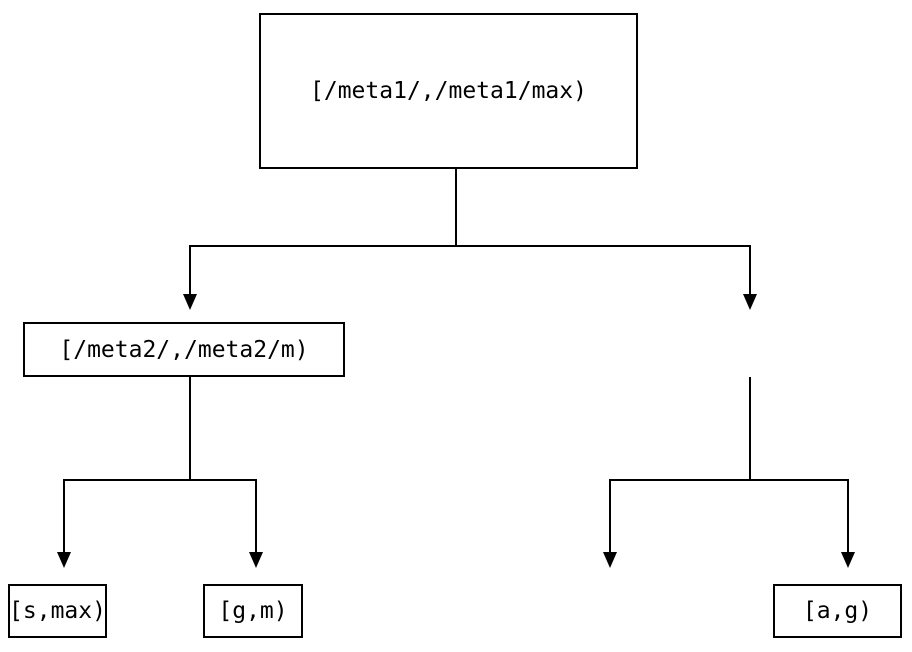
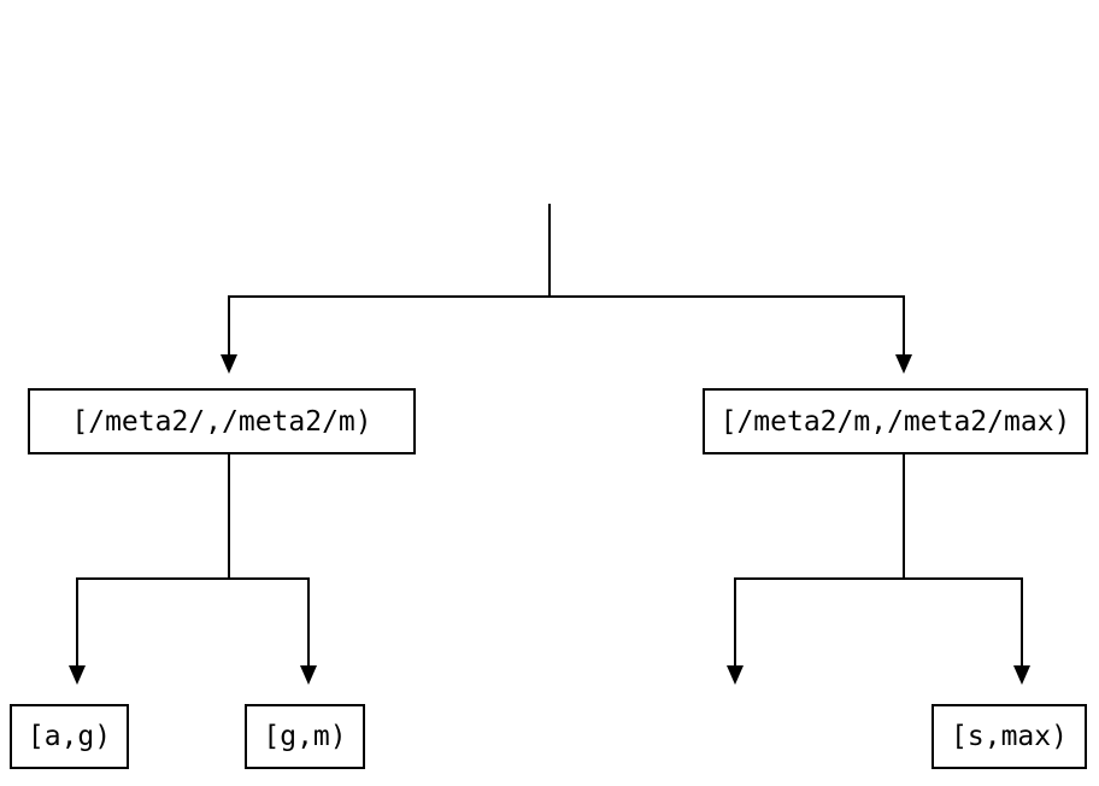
- [/meta1/,/meta1/max)
  [/meta2/,/meta2/m)
+ [/meta2/m,/meta2/max)
- [s,max)
+ [a,g)
  [g,m)
- [a,g)
+ [s,max)
